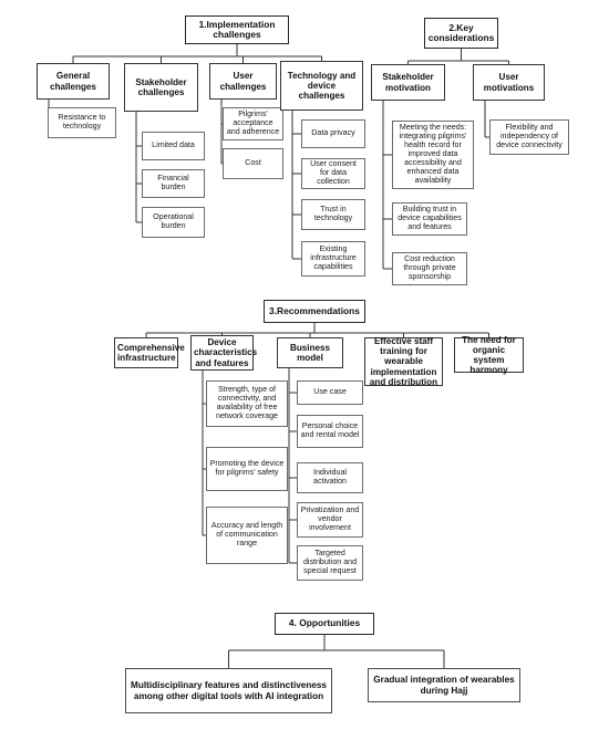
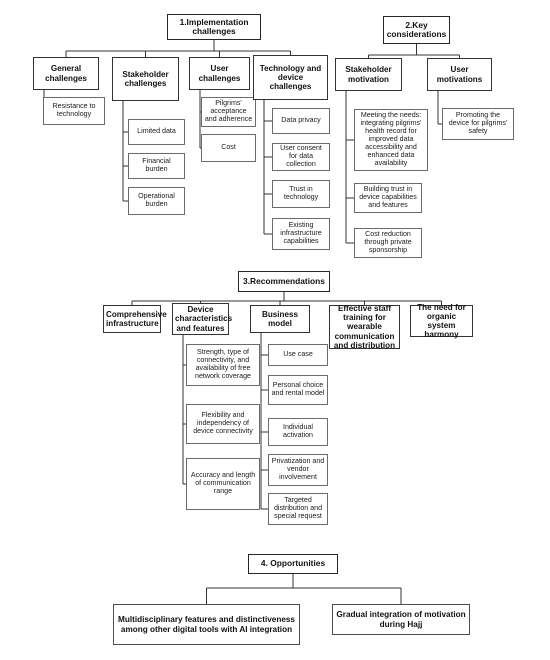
  1.Implementation challenges
  General challenges
  Resistance to technology
  Stakeholder challenges
  Limited data
  Financial burden
  Operational burden
  User challenges
  Pilgrims' acceptance and adherence
  Cost
  Technology and device challenges
  Data privacy
  User consent for data collection
  Trust in technology
  Existing infrastructure capabilities
  2.Key considerations
  Stakeholder motivation
  Meeting the needs: integrating pilgrims' health record for improved data accessibility and enhanced data availability
  Building trust in device capabilities and features
  Cost reduction through private sponsorship
  User motivations
- Flexibility and independency of device connectivity
+ Promoting the device for pilgrims' safety
  3.Recommendations
  Comprehensive infrastructure
  Device characteristics and features
  Strength, type of connectivity, and availability of free network coverage
- Promoting the device for pilgrims' safety
+ Flexibility and independency of device connectivity
  Accuracy and length of communication range
  Business model
  Use case
  Personal choice and rental model
  Individual activation
  Privatization and vendor involvement
  Targeted distribution and special request
- Effective staff training for wearable implementation and distribution
+ Effective staff training for wearable communication and distribution
  The need for organic system harmony
  4. Opportunities
  Multidisciplinary features and distinctiveness among other digital tools with AI integration
- Gradual integration of wearables during Hajj
+ Gradual integration of motivation during Hajj
